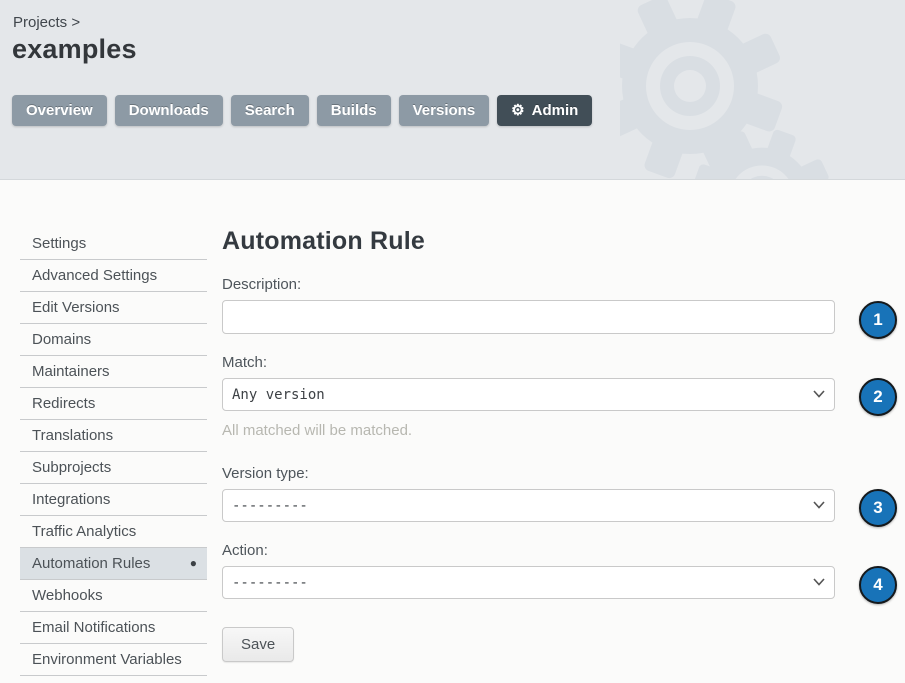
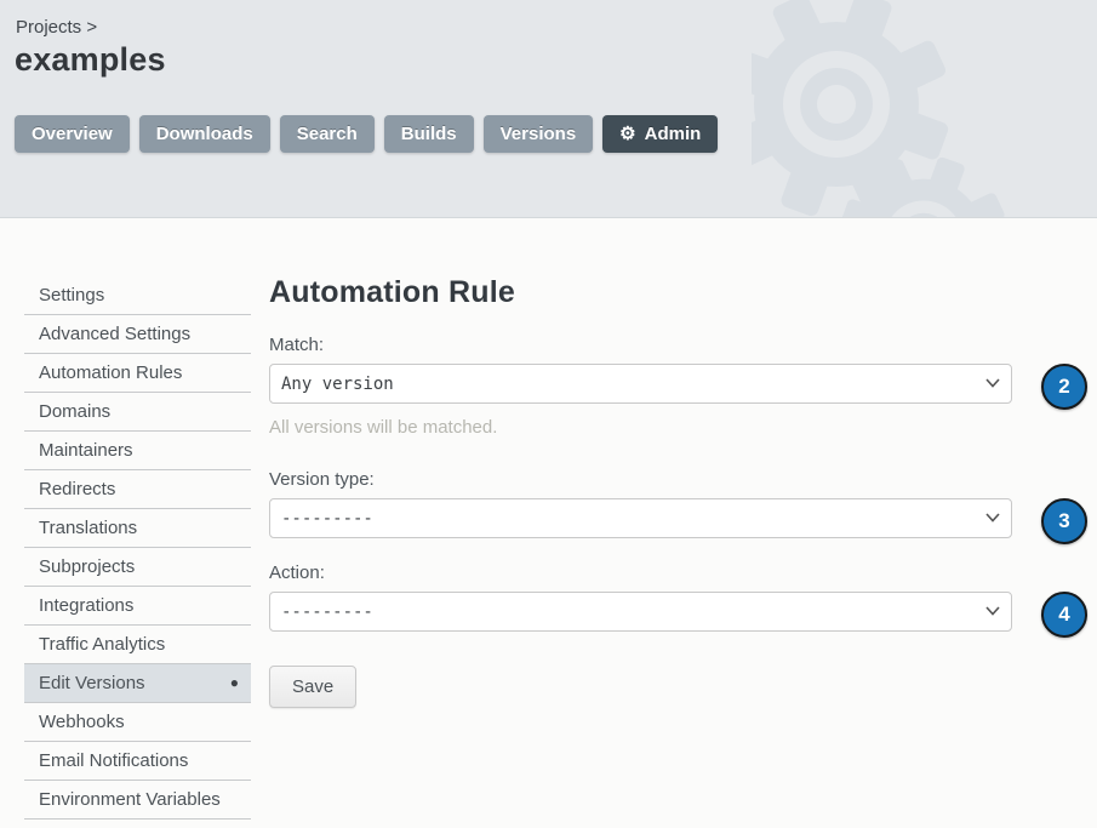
  Projects >
  examples
  Overview
  Downloads
  Search
  Builds
  Versions
  ⚙
  Admin
  Settings
  Advanced Settings
- Edit Versions
+ Automation Rules
  Domains
  Maintainers
  Redirects
  Translations
  Subprojects
  Integrations
  Traffic Analytics
- Automation Rules
+ Edit Versions
  ●
  Webhooks
  Email Notifications
  Environment Variables
  Automation Rule
- Description:
- 1
  Match:
  Any version
- All matched will be matched.
+ All versions will be matched.
  2
  Version type:
  ---------
  3
  Action:
  ---------
  4
  Save
